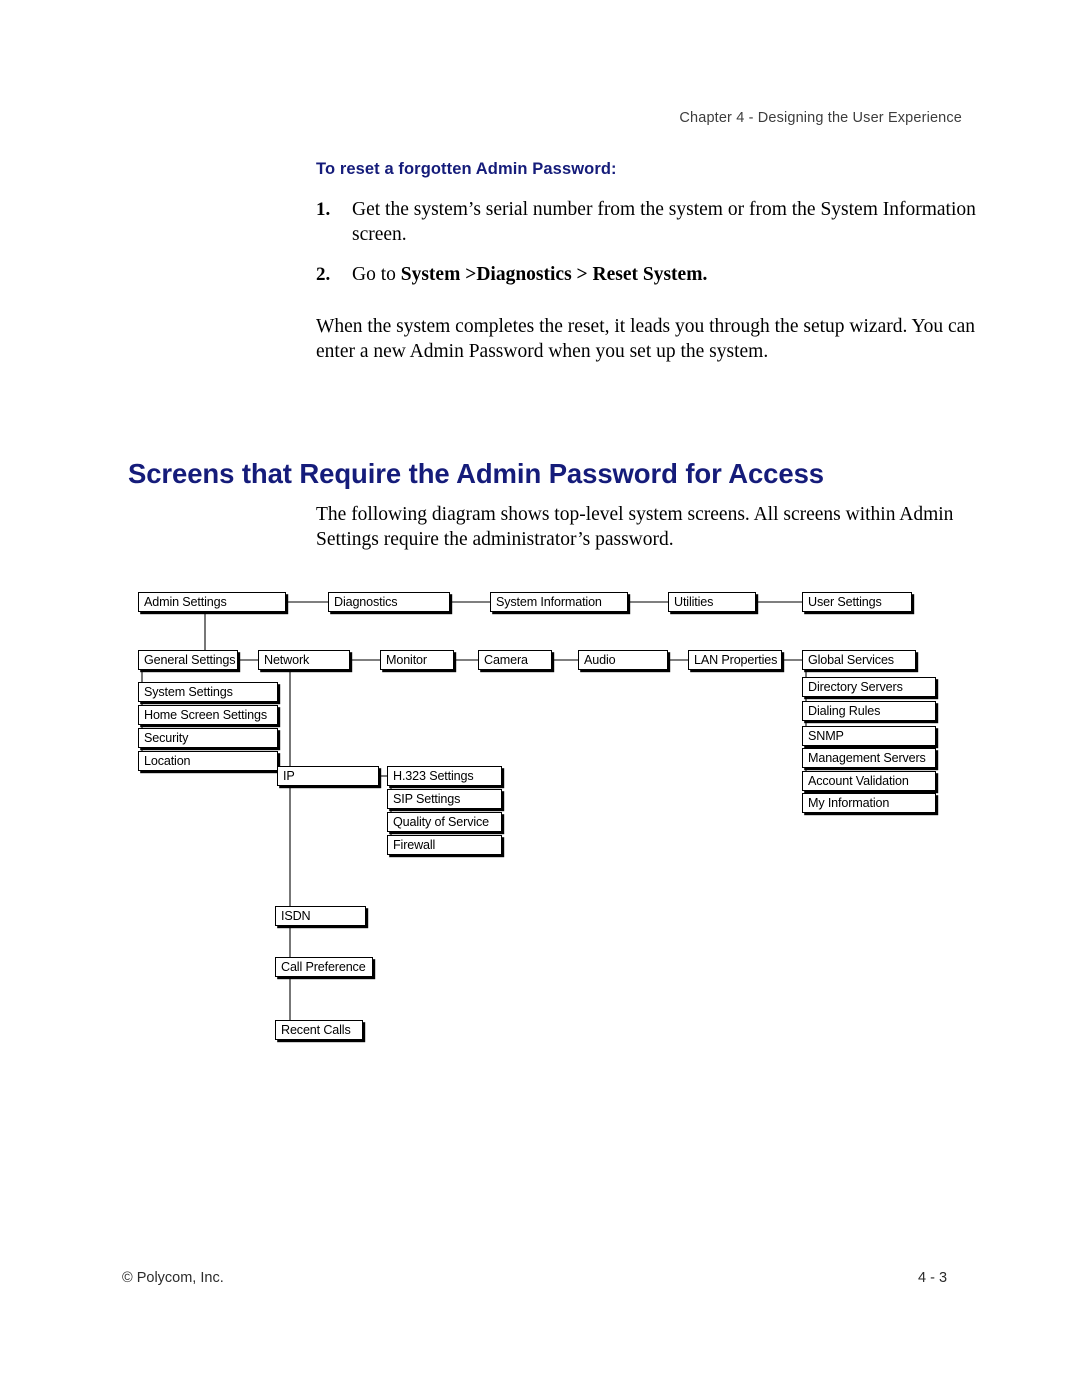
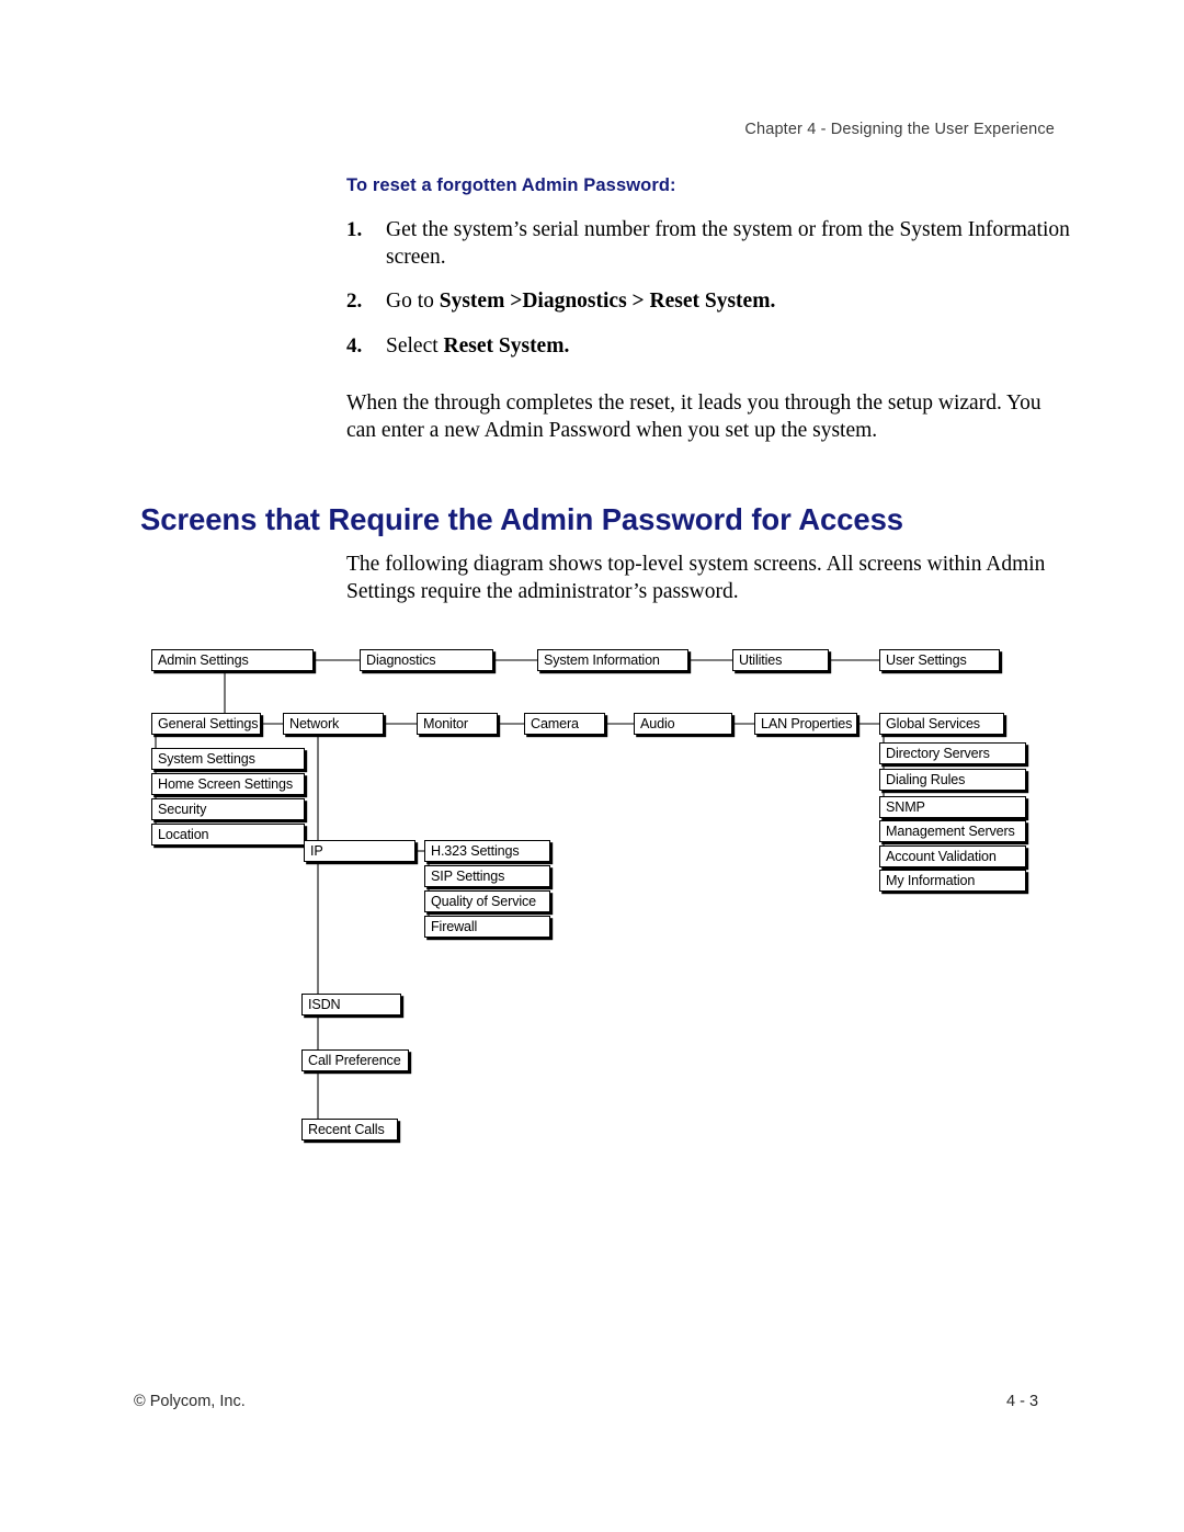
  Chapter 4 - Designing the User Experience
  To reset a forgotten Admin Password:
  1.
  Get the system’s serial number from the system or from the System Information screen.
  2.
  Go to System >Diagnostics > Reset System.
+ 4.
+ Select Reset System.
- When the system completes the reset, it leads you through the setup wizard. You can enter a new Admin Password when you set up the system.
+ When the through completes the reset, it leads you through the setup wizard. You can enter a new Admin Password when you set up the system.
  Screens that Require the Admin Password for Access
  The following diagram shows top-level system screens. All screens within Admin Settings require the administrator’s password.
  Admin Settings
  Diagnostics
  System Information
  Utilities
  User Settings
  General Settings
  Network
  Monitor
  Camera
  Audio
  LAN Properties
  Global Services
  System Settings
  Home Screen Settings
  Security
  Location
  IP
  H.323 Settings
  SIP Settings
  Quality of Service
  Firewall
  ISDN
  Call Preference
  Recent Calls
  Directory Servers
  Dialing Rules
  SNMP
  Management Servers
  Account Validation
  My Information
  © Polycom, Inc.
  4 - 3
